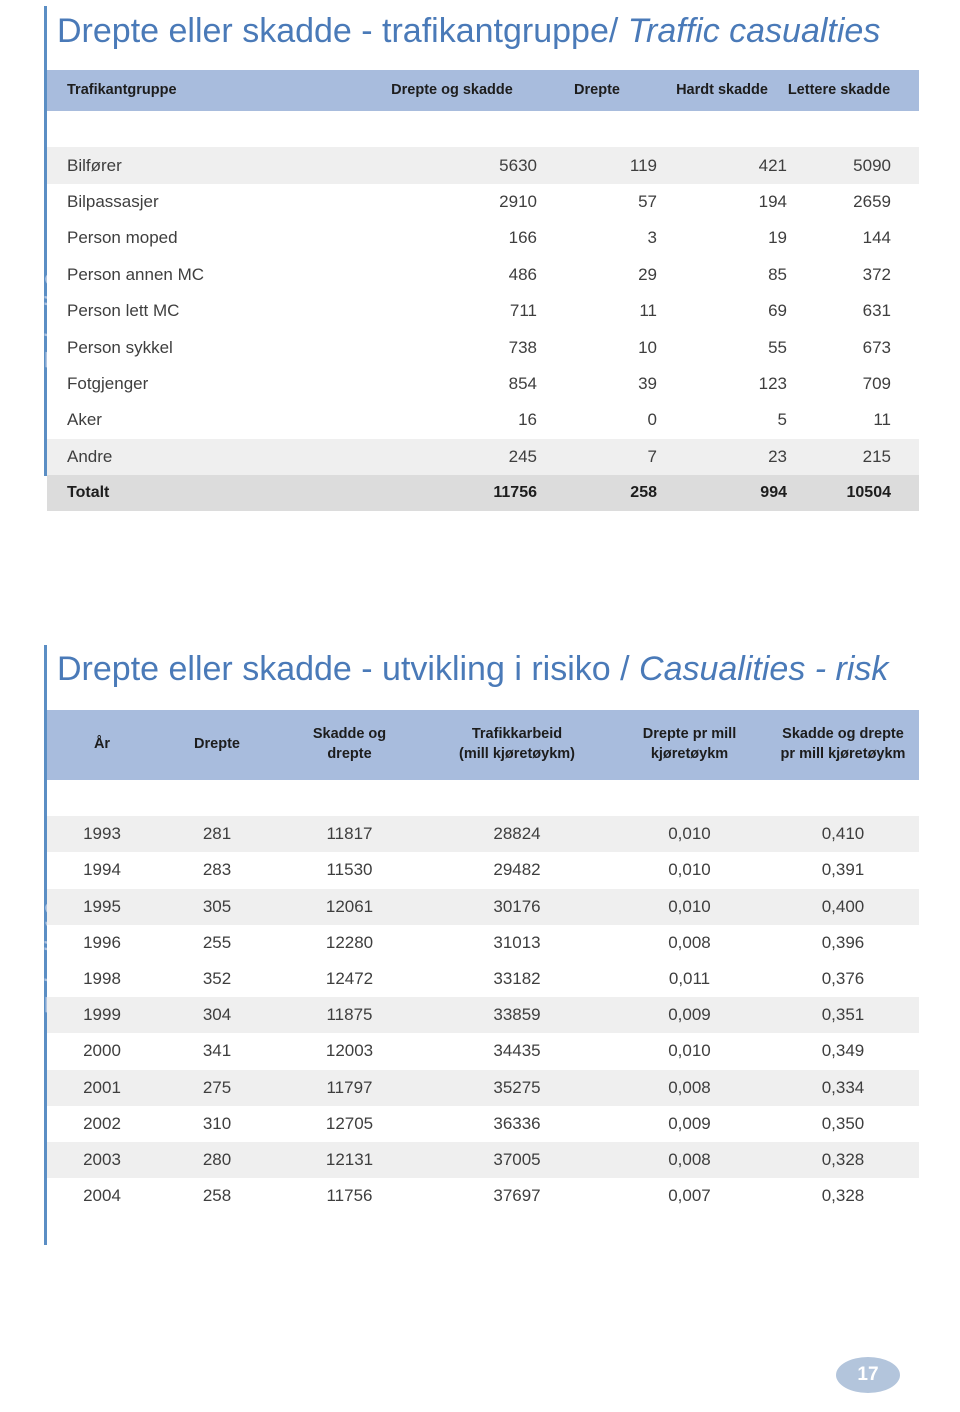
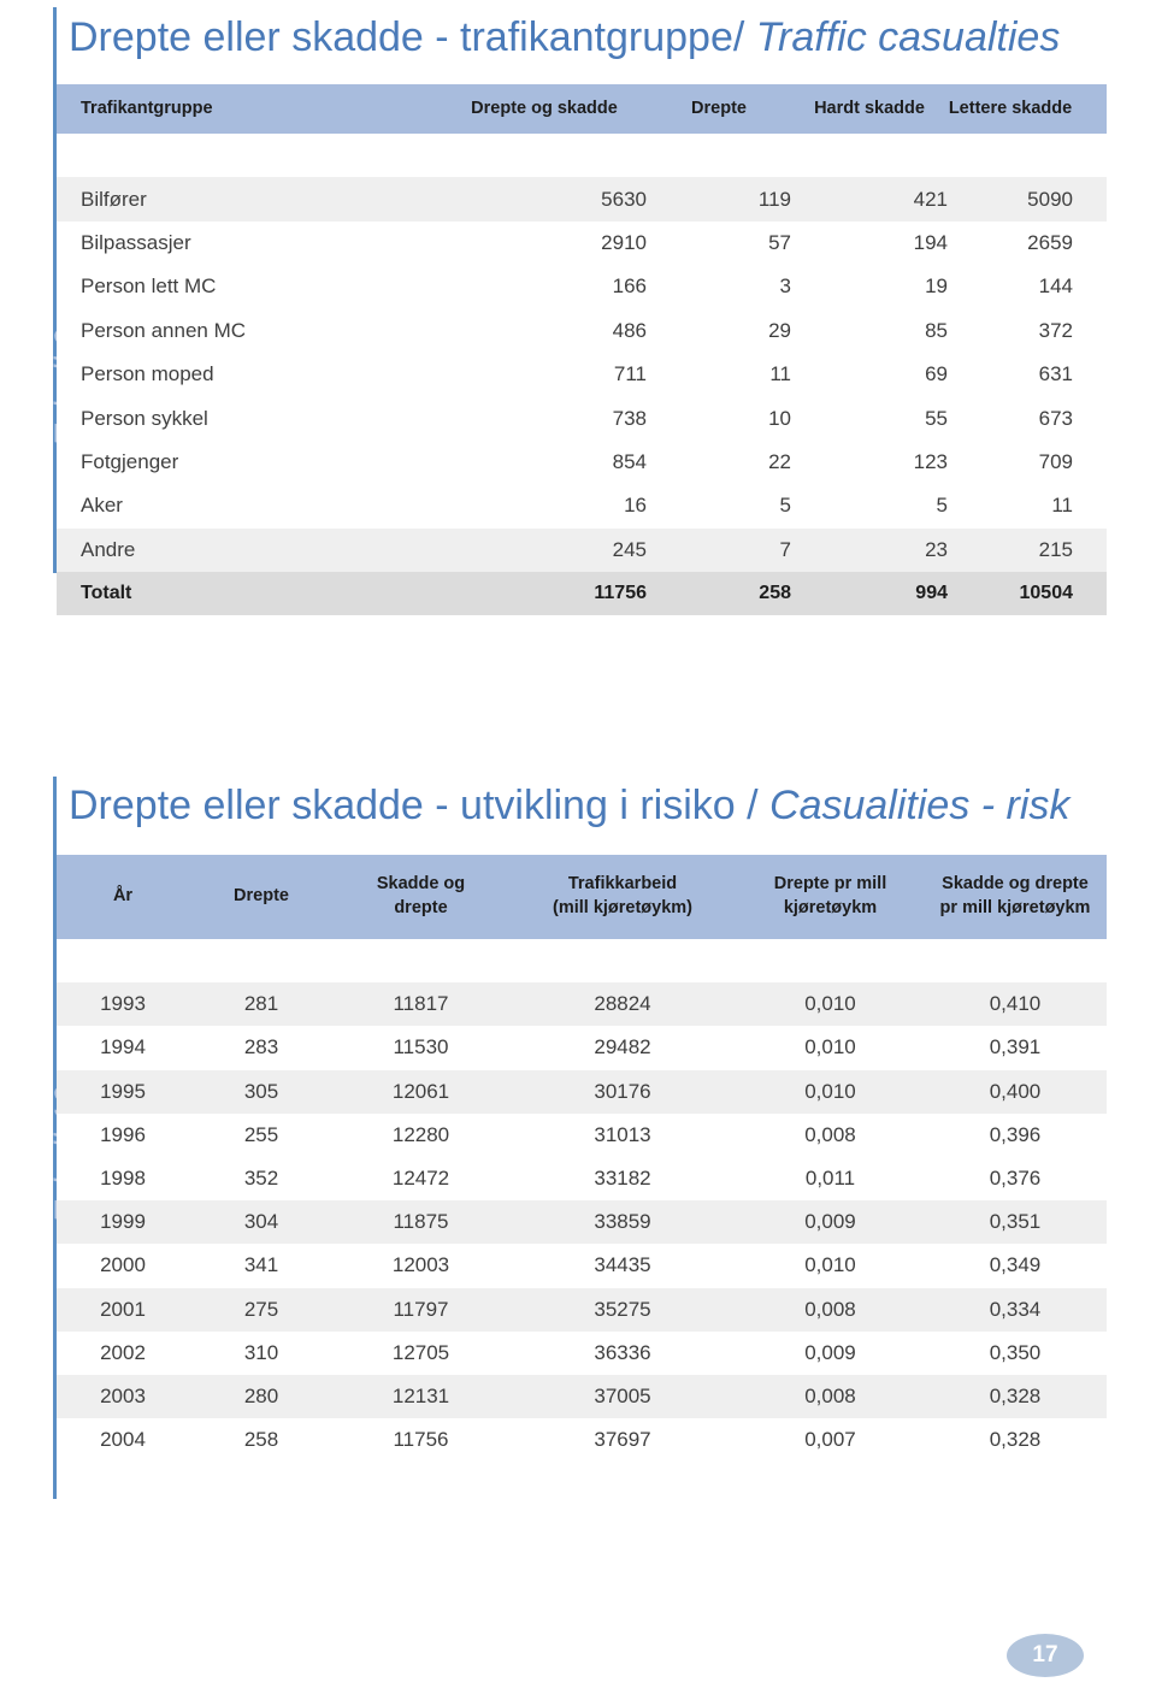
  Drepte eller skadde - trafikantgruppe/ Traffic casualties
  Trafikantgruppe	Drepte og skadde	Drepte	Hardt skadde	Lettere skadde
  Bilfører	5630	119	421	5090
  Bilpassasjer	2910	57	194	2659
- Person moped	166	3	19	144
+ Person lett MC	166	3	19	144
  Person annen MC	486	29	85	372
- Person lett MC	711	11	69	631
+ Person moped	711	11	69	631
  Person sykkel	738	10	55	673
- Fotgjenger	854	39	123	709
+ Fotgjenger	854	22	123	709
- Aker	16	0	5	11
+ Aker	16	5	5	11
  Andre	245	7	23	215
  Totalt	11756	258	994	10504
  Drepte eller skadde - utvikling i risiko / Casualities - risk
  År	Drepte	Skadde og drepte	Trafikkarbeid (mill kjøretøykm)	Drepte pr mill kjøretøykm	Skadde og drepte pr mill kjøretøykm
  1993	281	11817	28824	0,010	0,410
  1994	283	11530	29482	0,010	0,391
  1995	305	12061	30176	0,010	0,400
  1996	255	12280	31013	0,008	0,396
  1998	352	12472	33182	0,011	0,376
  1999	304	11875	33859	0,009	0,351
  2000	341	12003	34435	0,010	0,349
  2001	275	11797	35275	0,008	0,334
  2002	310	12705	36336	0,009	0,350
  2003	280	12131	37005	0,008	0,328
  2004	258	11756	37697	0,007	0,328
  17
